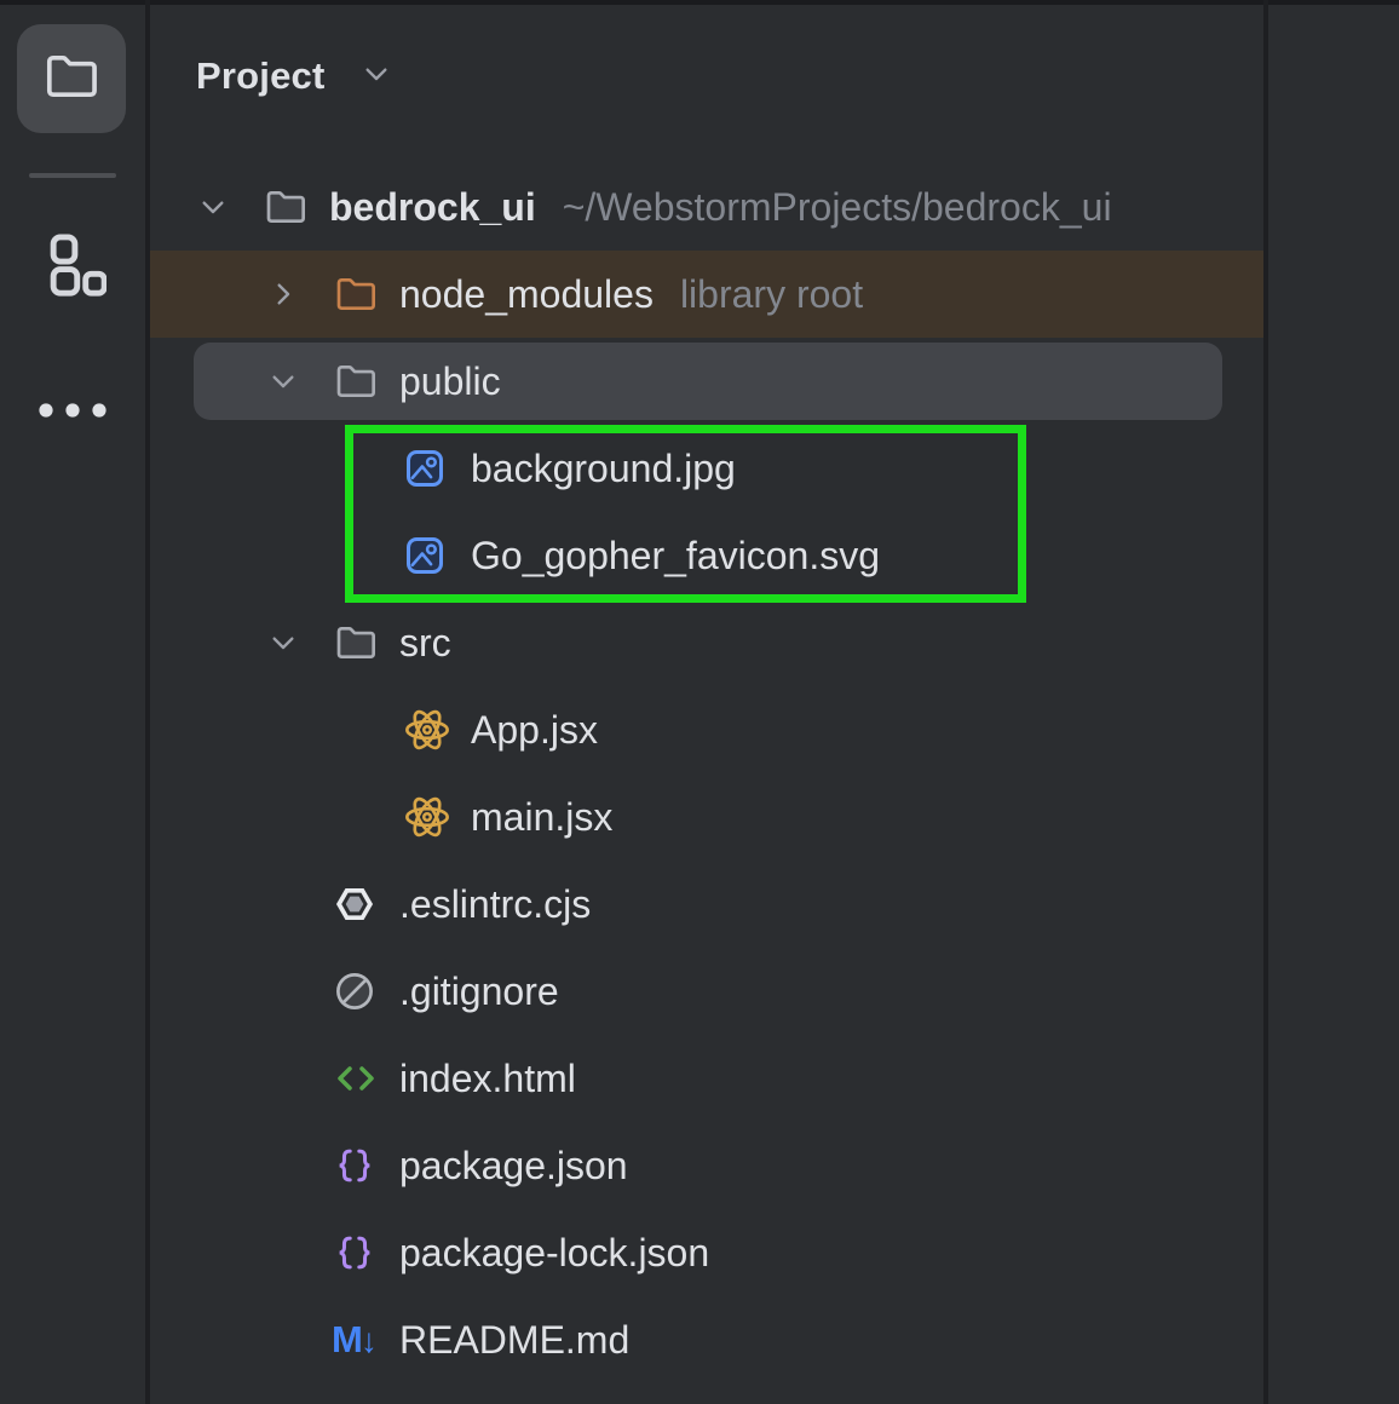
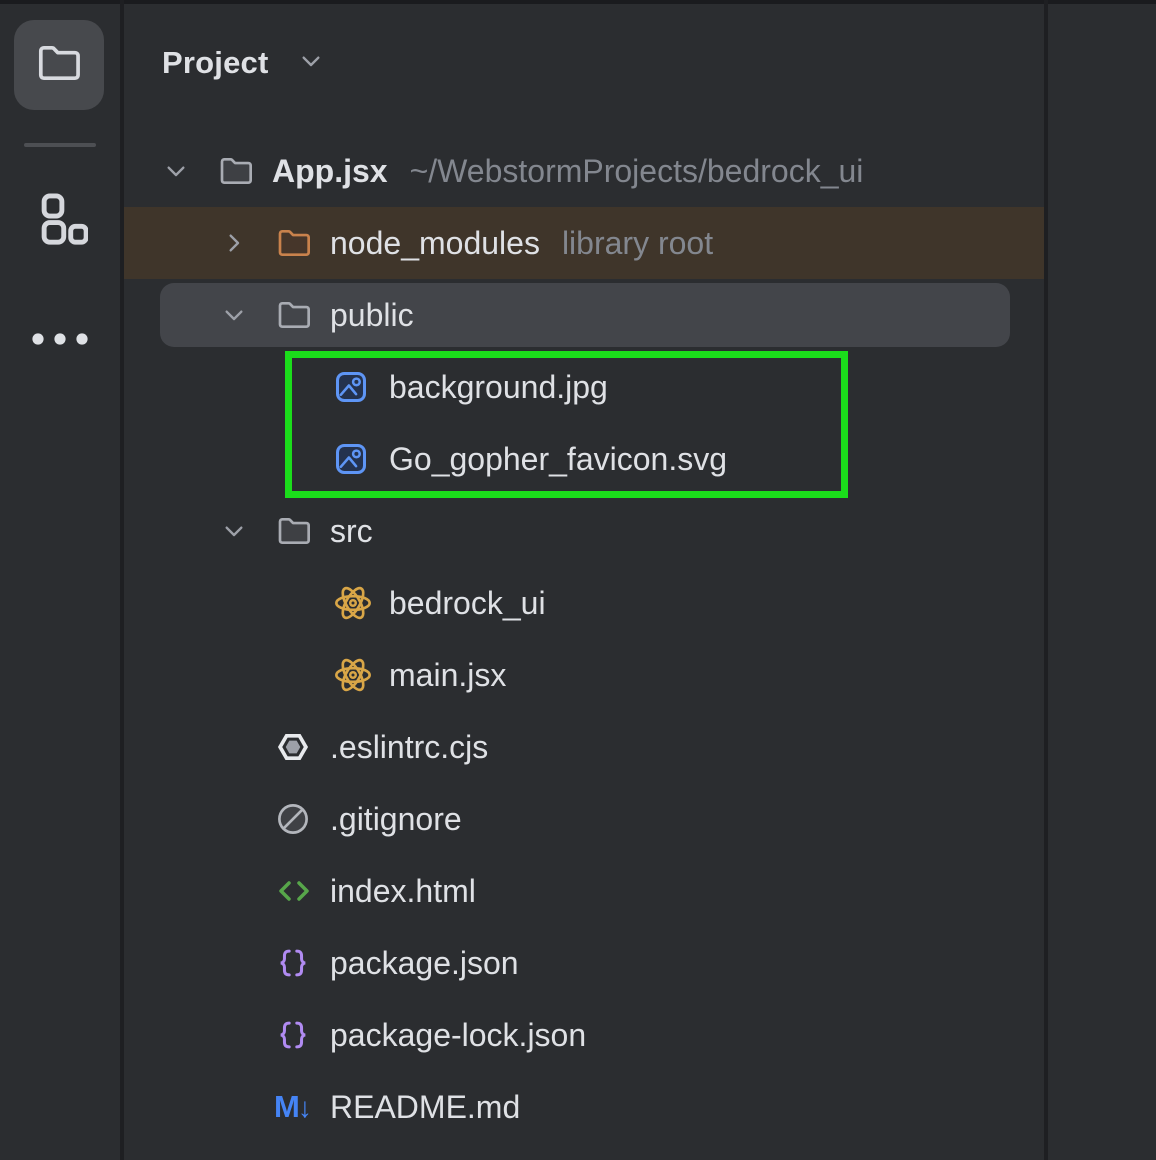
  Project
- bedrock_ui
+ App.jsx
  ~/WebstormProjects/bedrock_ui
  node_modules
  library root
  public
  background.jpg
  Go_gopher_favicon.svg
  src
- App.jsx
+ bedrock_ui
  main.jsx
  .eslintrc.cjs
  .gitignore
  index.html
  package.json
  package-lock.json
  M↓
  README.md
